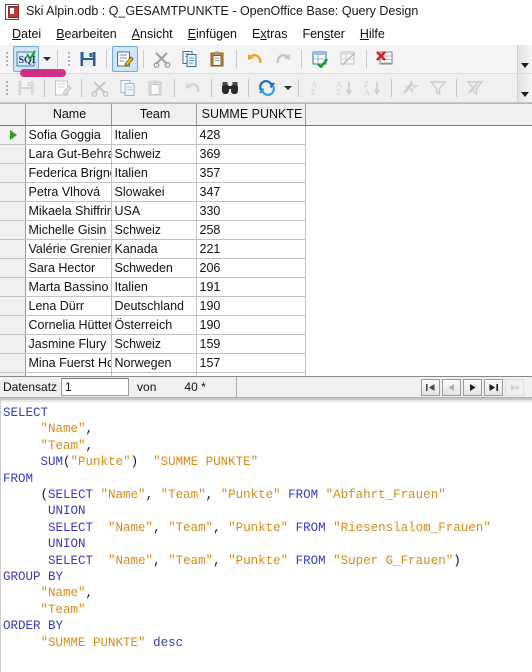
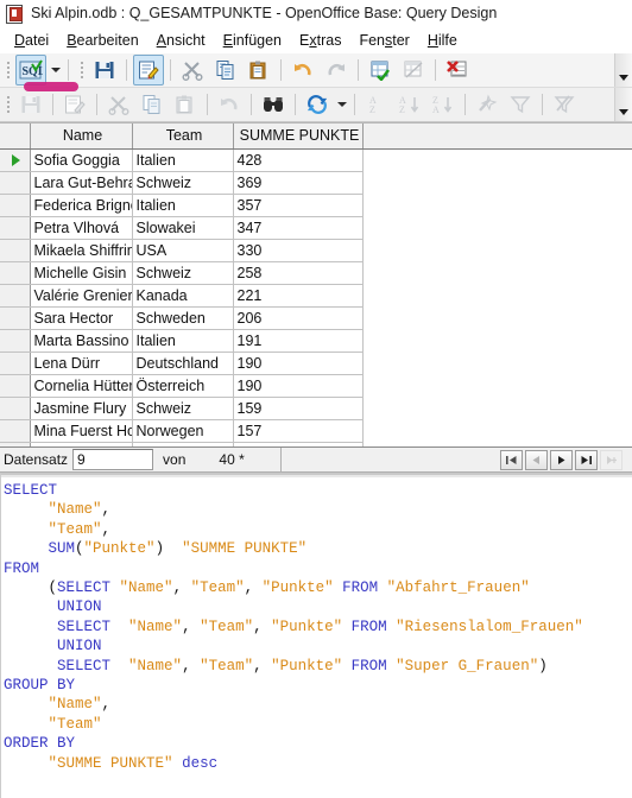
  Ski Alpin.odb : Q_GESAMTPUNKTE - OpenOffice Base: Query Design
  Datei
  Bearbeiten
  Ansicht
  Einfügen
  Extras
  Fenster
  Hilfe
  SQL
  A
  Z
  A
  Z
  Z
  A
  	Name	Team	SUMME PUNKTE
  	Sofia Goggia	Italien	428
  	Lara Gut-Behr	Schweiz	369
  	Federica Brign	Italien	357
  	Petra Vlhová	Slowakei	347
  	Mikaela Shiffrin	USA	330
  	Michelle Gisin	Schweiz	258
  	Valérie Grenier	Kanada	221
  	Sara Hector	Schweden	206
  	Marta Bassino	Italien	191
  	Lena Dürr	Deutschland	190
  	Cornelia Hütter	Österreich	190
  	Jasmine Flury	Schweiz	159
  	Mina Fuerst Ho	Norwegen	157
  Datensatz
- 1
+ 9
  von
  40 *
  SELECT "Name", "Team", SUM("Punkte") "SUMME PUNKTE" FROM (SELECT "Name", "Team", "Punkte" FROM "Abfahrt_Frauen" UNION SELECT "Name", "Team", "Punkte" FROM "Riesenslalom_Frauen" UNION SELECT "Name", "Team", "Punkte" FROM "Super G_Frauen") GROUP BY "Name", "Team" ORDER BY "SUMME PUNKTE" desc
